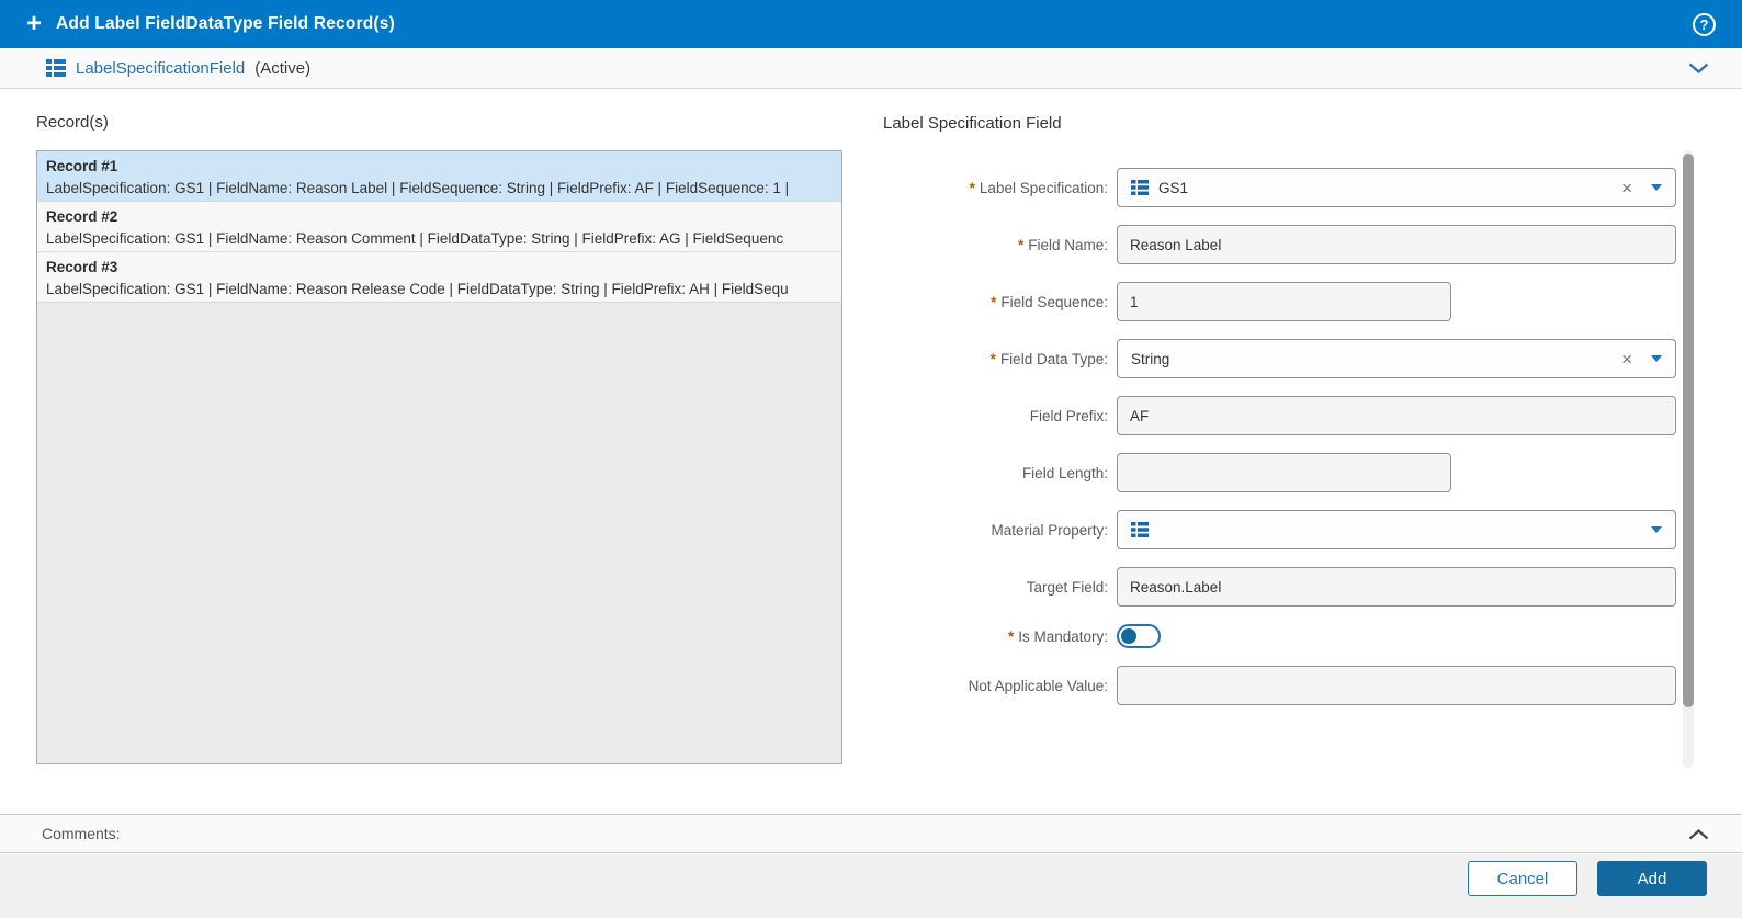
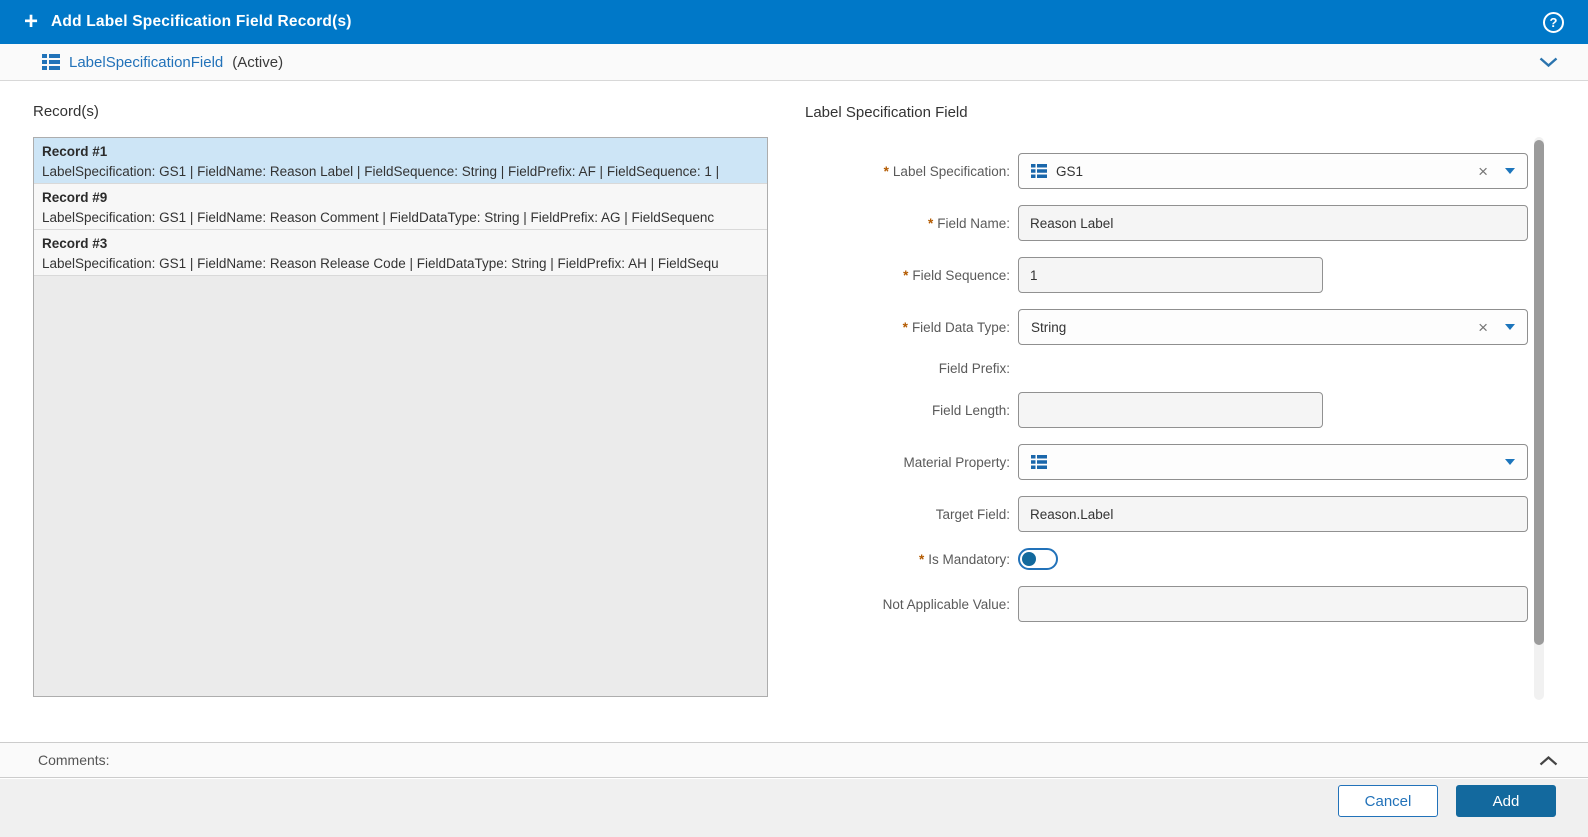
  +
- Add Label FieldDataType Field Record(s)
+ Add Label Specification Field Record(s)
  ?
  LabelSpecificationField
  (Active)
  Record(s)
  Record #1
  LabelSpecification: GS1 | FieldName: Reason Label | FieldSequence: String | FieldPrefix: AF | FieldSequence: 1 |
- Record #2
+ Record #9
  LabelSpecification: GS1 | FieldName: Reason Comment | FieldDataType: String | FieldPrefix: AG | FieldSequenc
  Record #3
  LabelSpecification: GS1 | FieldName: Reason Release Code | FieldDataType: String | FieldPrefix: AH | FieldSequ
  Label Specification Field
  * Label Specification:
  GS1
  ×
  * Field Name:
  Reason Label
  * Field Sequence:
  1
  * Field Data Type:
  String
  ×
  Field Prefix:
- AF
  Field Length:
  Material Property:
  Target Field:
  Reason.Label
  * Is Mandatory:
  Not Applicable Value:
  Comments:
  Cancel
  Add
